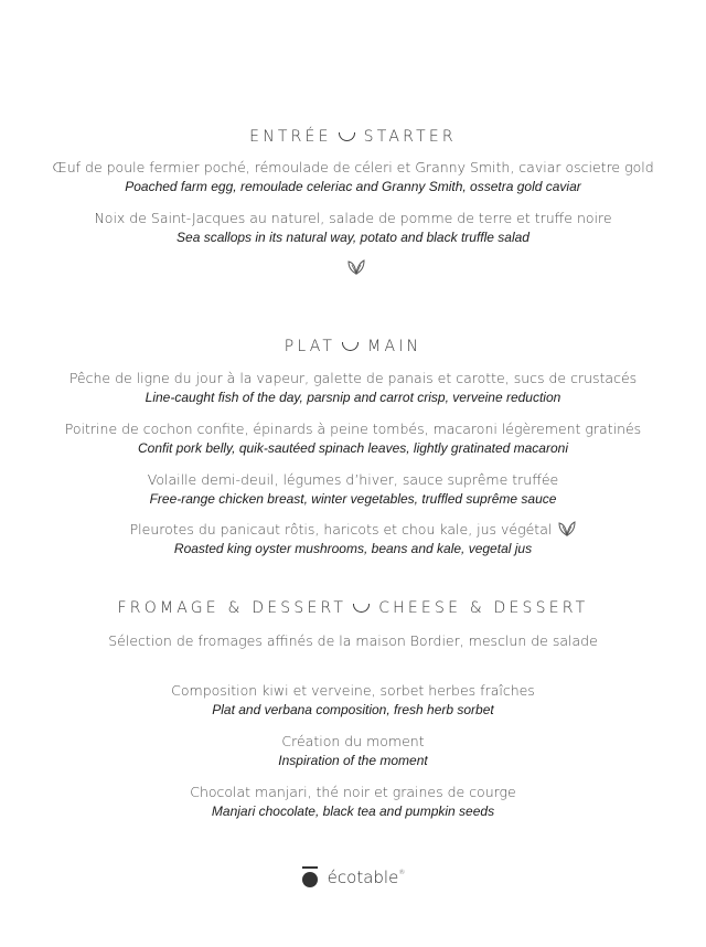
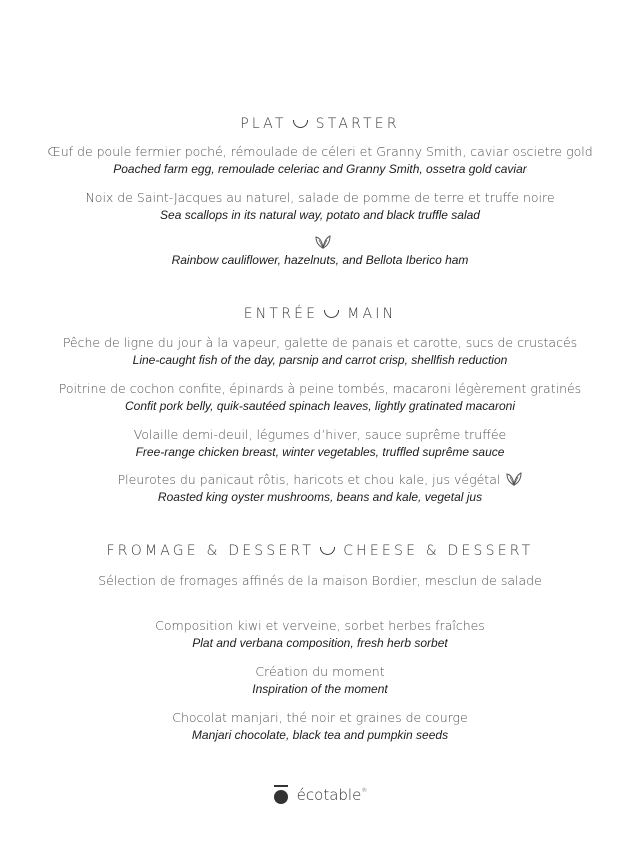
- ENTRÉE STARTER
+ PLAT STARTER
  Œuf de poule fermier poché, rémoulade de céleri et Granny Smith, caviar oscietre gold
  Poached farm egg, remoulade celeriac and Granny Smith, ossetra gold caviar
  Noix de Saint-Jacques au naturel, salade de pomme de terre et truffe noire
  Sea scallops in its natural way, potato and black truffle salad
+ Rainbow cauliflower, hazelnuts, and Bellota Iberico ham
- PLAT MAIN
+ ENTRÉE MAIN
  Pêche de ligne du jour à la vapeur, galette de panais et carotte, sucs de crustacés
- Line-caught fish of the day, parsnip and carrot crisp, verveine reduction
+ Line-caught fish of the day, parsnip and carrot crisp, shellfish reduction
  Poitrine de cochon confite, épinards à peine tombés, macaroni légèrement gratinés
  Confit pork belly, quik-sautéed spinach leaves, lightly gratinated macaroni
  Volaille demi-deuil, légumes d’hiver, sauce suprême truffée
  Free-range chicken breast, winter vegetables, truffled suprême sauce
  Pleurotes du panicaut rôtis, haricots et chou kale, jus végétal
  Roasted king oyster mushrooms, beans and kale, vegetal jus
  FROMAGE & DESSERT CHEESE & DESSERT
  Sélection de fromages affinés de la maison Bordier, mesclun de salade
  Composition kiwi et verveine, sorbet herbes fraîches
  Plat and verbana composition, fresh herb sorbet
  Création du moment
  Inspiration of the moment
  Chocolat manjari, thé noir et graines de courge
  Manjari chocolate, black tea and pumpkin seeds
  écotable
